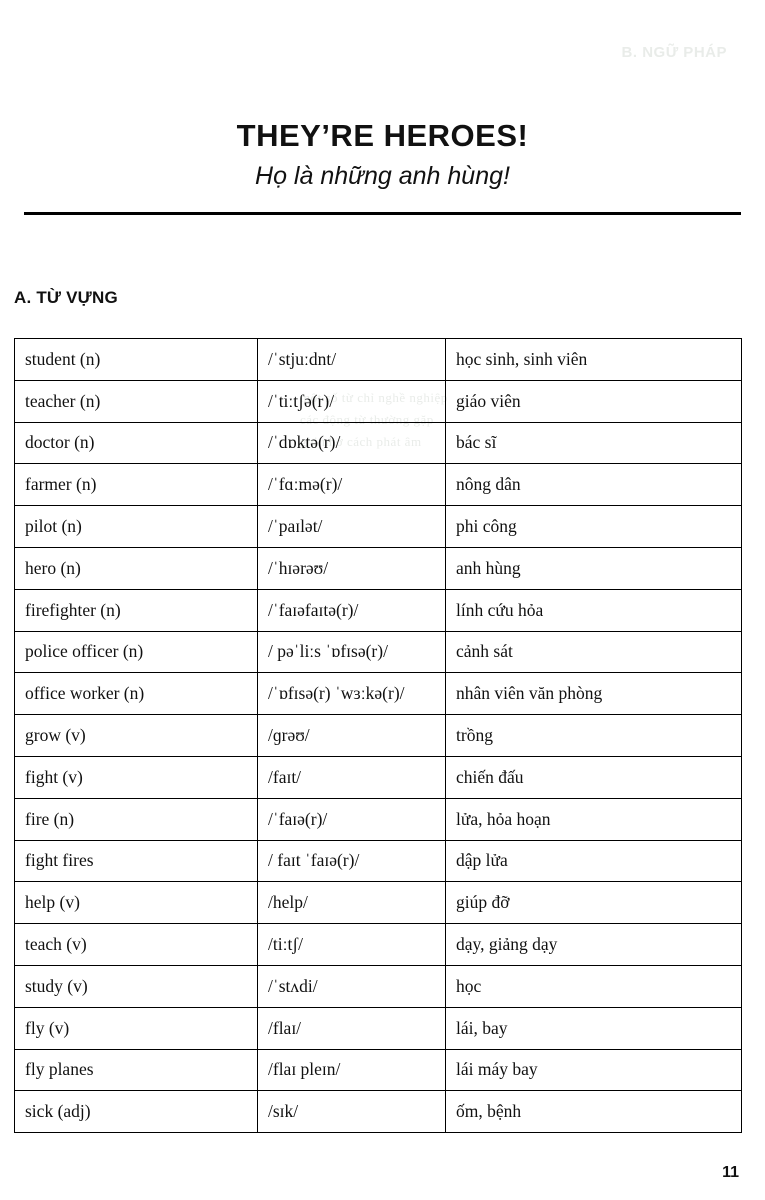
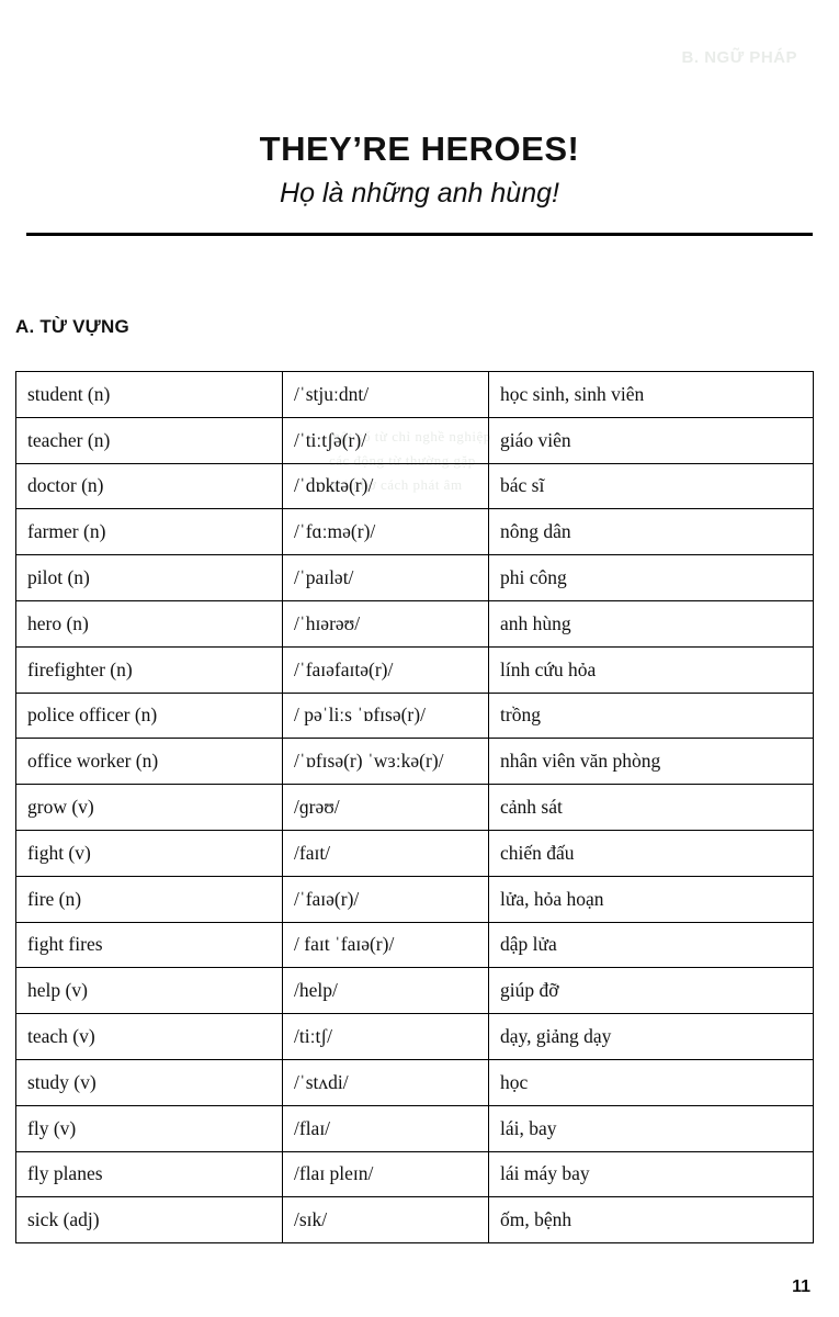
  một số từ chỉ nghề nghiệp
  các động từ thường gặp
  ghi nhớ cách phát âm
  THEY’RE HEROES!
  Họ là những anh hùng!
  A. TỪ VỰNG
  student (n)	/ˈstjuːdnt/	học sinh, sinh viên
  teacher (n)	/ˈtiːtʃə(r)/	giáo viên
  doctor (n)	/ˈdɒktə(r)/	bác sĩ
  farmer (n)	/ˈfɑːmə(r)/	nông dân
  pilot (n)	/ˈpaɪlət/	phi công
  hero (n)	/ˈhɪərəʊ/	anh hùng
  firefighter (n)	/ˈfaɪəfaɪtə(r)/	lính cứu hỏa
- police officer (n)	/ pəˈliːs ˈɒfɪsə(r)/	cảnh sát
+ police officer (n)	/ pəˈliːs ˈɒfɪsə(r)/	trồng
  office worker (n)	/ˈɒfɪsə(r) ˈwɜːkə(r)/	nhân viên văn phòng
- grow (v)	/ɡrəʊ/	trồng
+ grow (v)	/ɡrəʊ/	cảnh sát
  fight (v)	/faɪt/	chiến đấu
  fire (n)	/ˈfaɪə(r)/	lửa, hỏa hoạn
  fight fires	/ faɪt ˈfaɪə(r)/	dập lửa
  help (v)	/help/	giúp đỡ
  teach (v)	/tiːtʃ/	dạy, giảng dạy
  study (v)	/ˈstʌdi/	học
  fly (v)	/flaɪ/	lái, bay
  fly planes	/flaɪ pleɪn/	lái máy bay
  sick (adj)	/sɪk/	ốm, bệnh
  11
